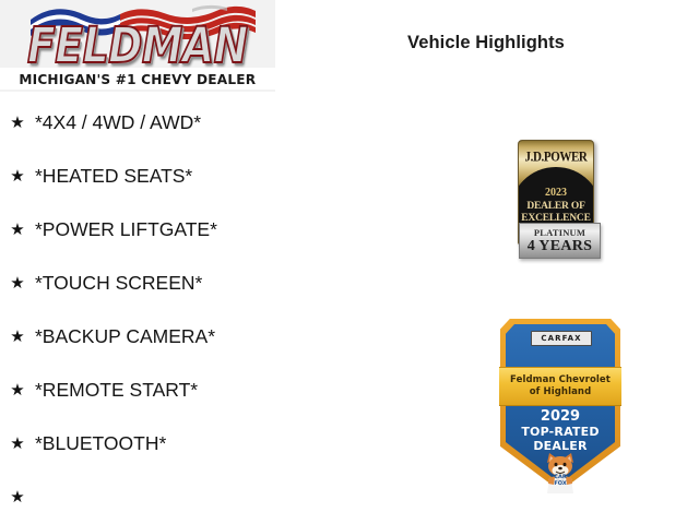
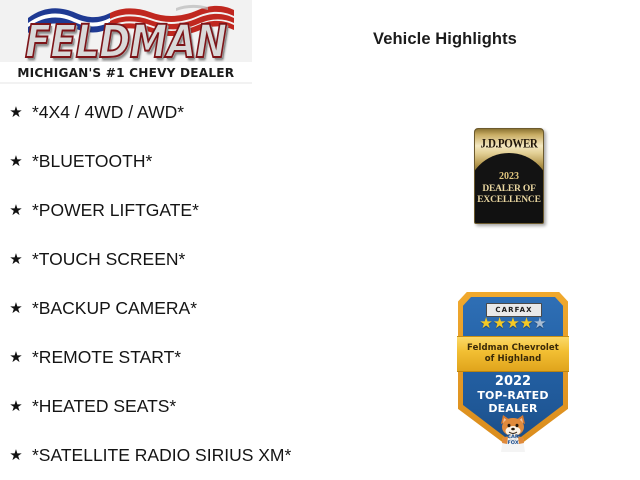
  FELDMAN
  MICHIGAN'S #1 CHEVY DEALER
  Vehicle Highlights
  ★
  *4X4 / 4WD / AWD*
  ★
- *HEATED SEATS*
+ *BLUETOOTH*
  ★
  *POWER LIFTGATE*
  ★
  *TOUCH SCREEN*
  ★
  *BACKUP CAMERA*
  ★
  *REMOTE START*
  ★
- *BLUETOOTH*
+ *HEATED SEATS*
  ★
+ *SATELLITE RADIO SIRIUS XM*
  J.D.POWER
  2023
  DEALER OF
  EXCELLENCE
- PLATINUM
- 4 YEARS
  CARFAX
+ ★★★★★
  Feldman Chevrolet
  of Highland
- 2029
+ 2022
  TOP-RATED
  DEALER
